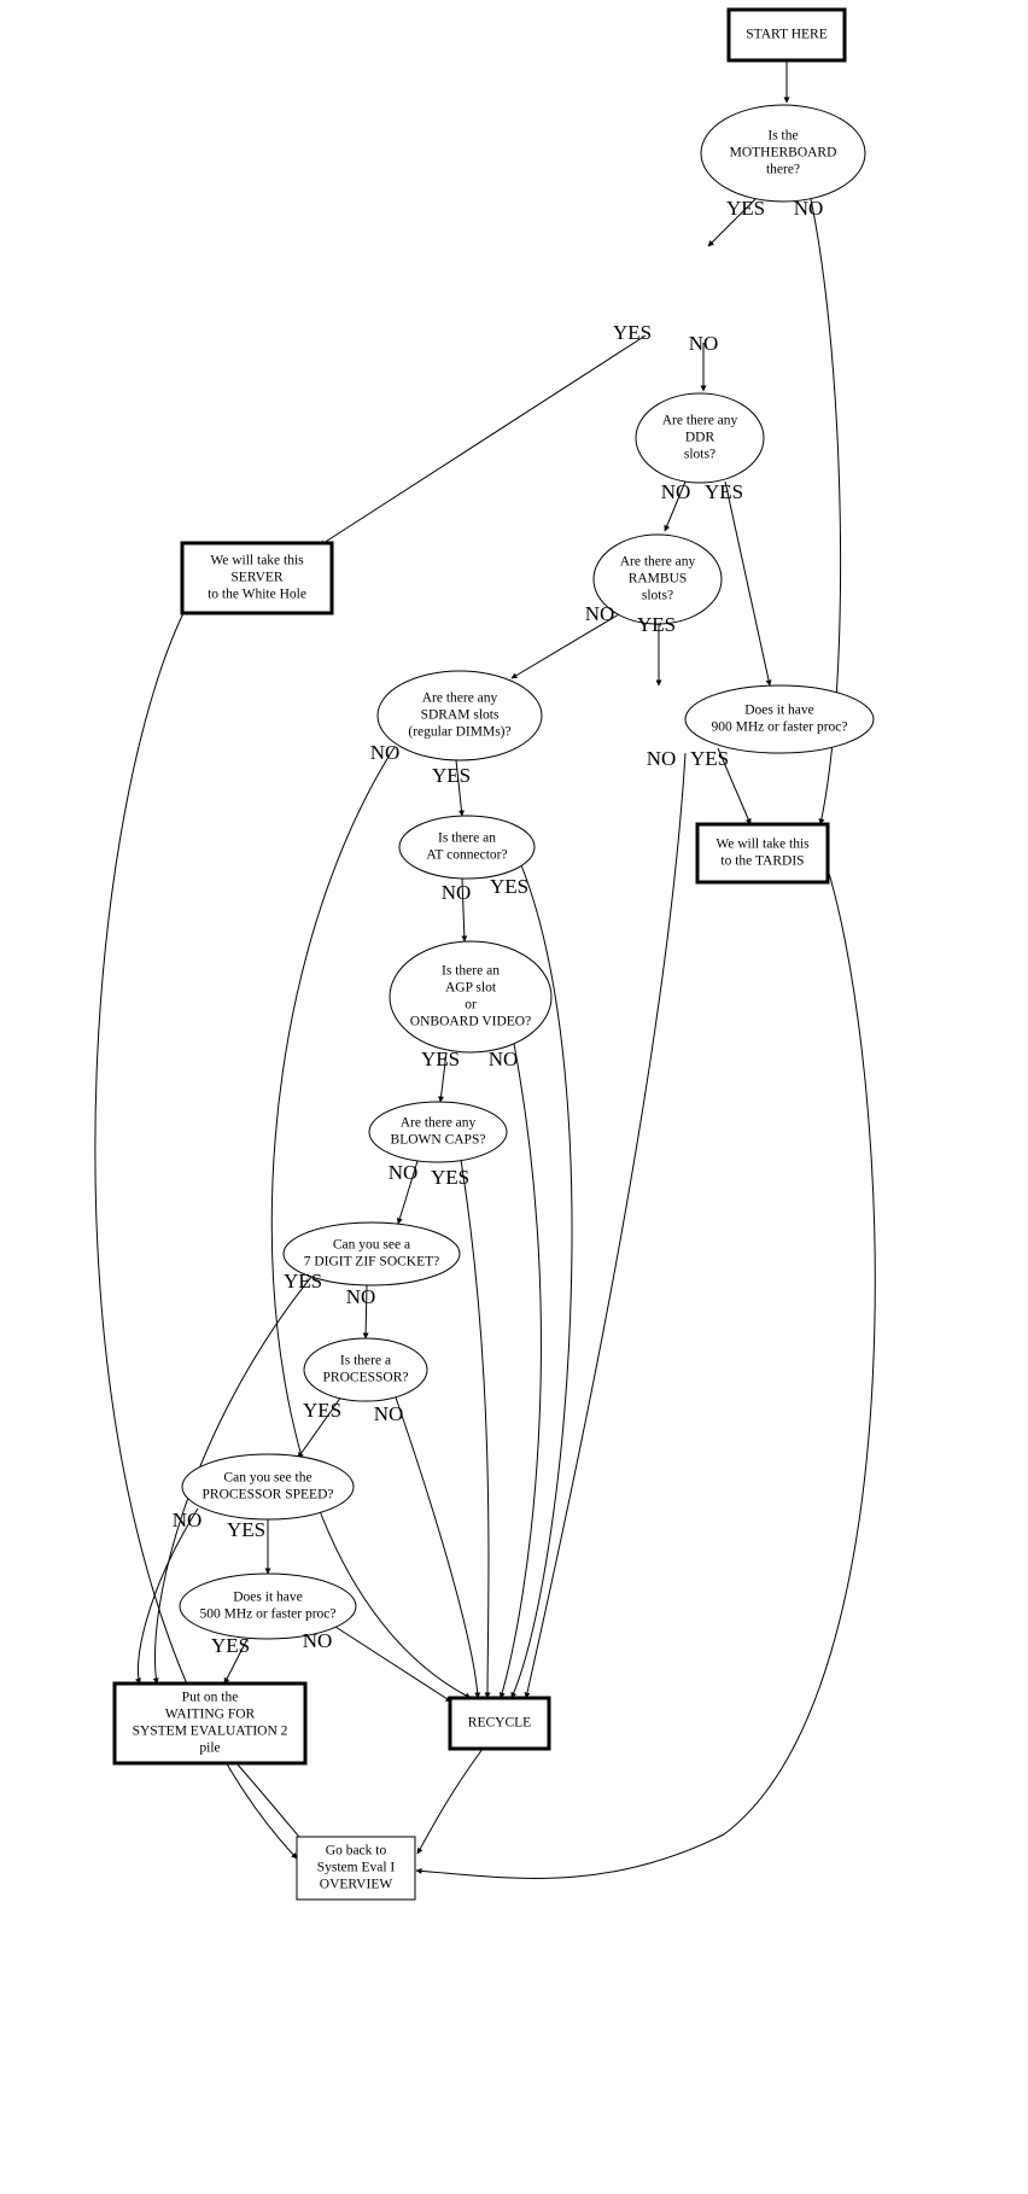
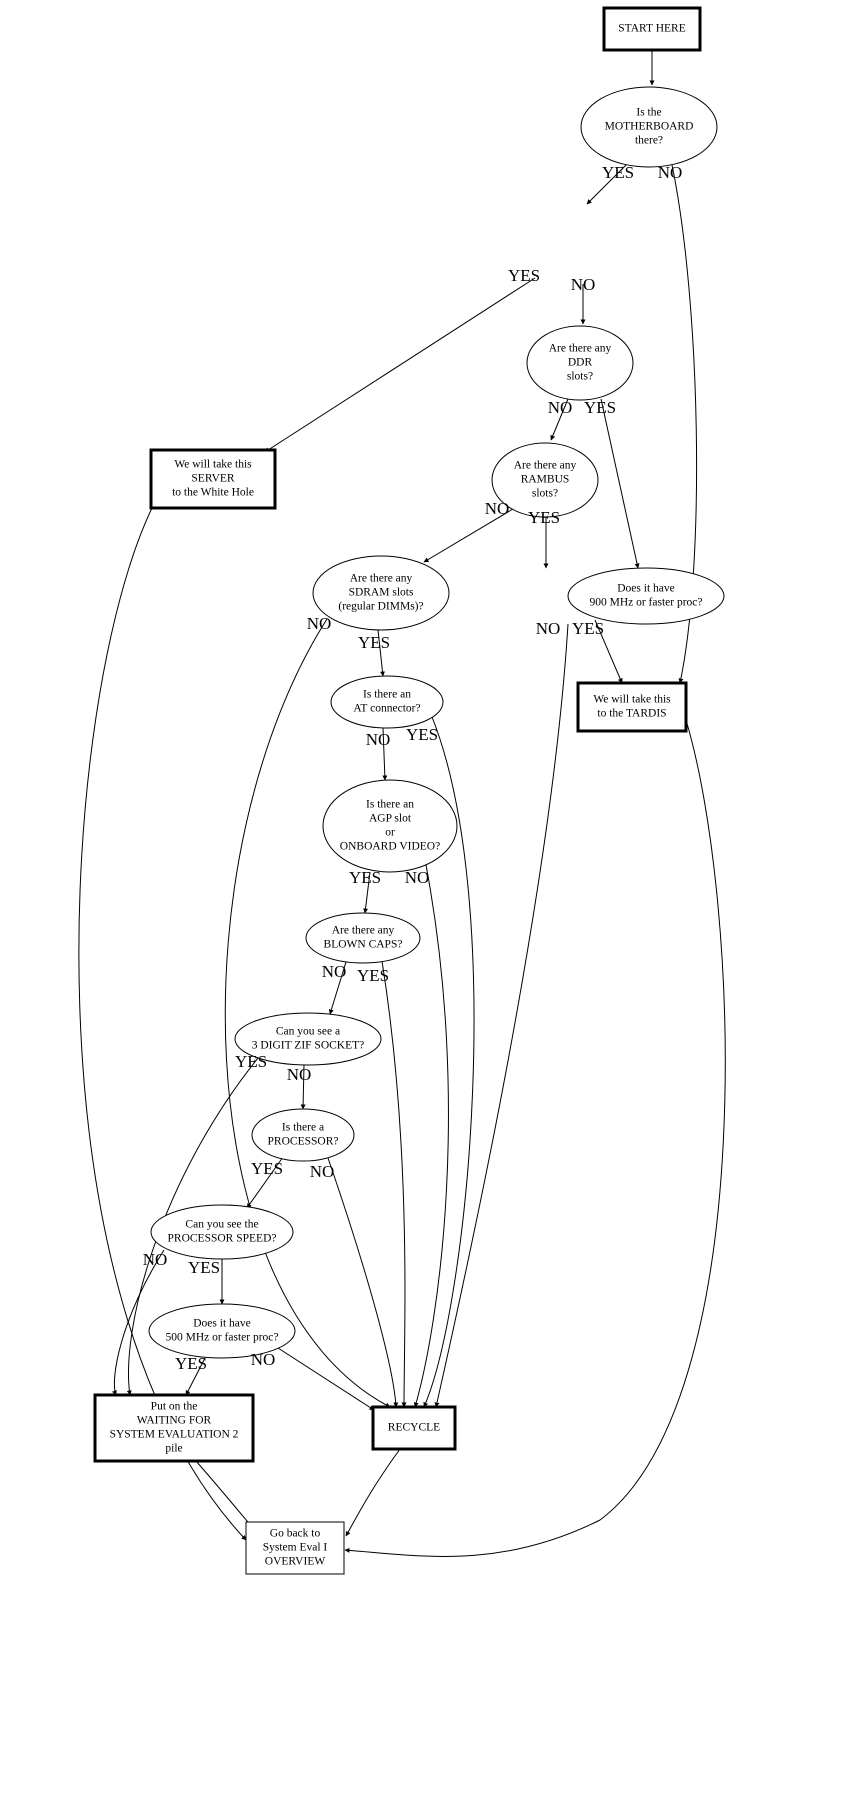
  START HERE
  Is the
  MOTHERBOARD
  there?
  Are there any
  DDR
  slots?
  We will take this
  SERVER
  to the White Hole
  Are there any
  RAMBUS
  slots?
  Are there any
  SDRAM slots
  (regular DIMMs)?
  Does it have
  900 MHz or faster proc?
  Is there an
  AT connector?
  We will take this
  to the TARDIS
  Is there an
  AGP slot
  or
  ONBOARD VIDEO?
  Are there any
  BLOWN CAPS?
  Can you see a
- 7 DIGIT ZIF SOCKET?
+ 3 DIGIT ZIF SOCKET?
  Is there a
  PROCESSOR?
  Can you see the
  PROCESSOR SPEED?
  Does it have
  500 MHz or faster proc?
  Put on the
  WAITING FOR
  SYSTEM EVALUATION 2
  pile
  RECYCLE
  Go back to
  System Eval I
  OVERVIEW
  YES
  NO
  YES
  NO
  NO
  YES
  NO
  YES
  NO
  YES
  NO
  YES
  NO
  YES
  YES
  NO
  NO
  YES
  YES
  NO
  YES
  NO
  NO
  YES
  YES
  NO
